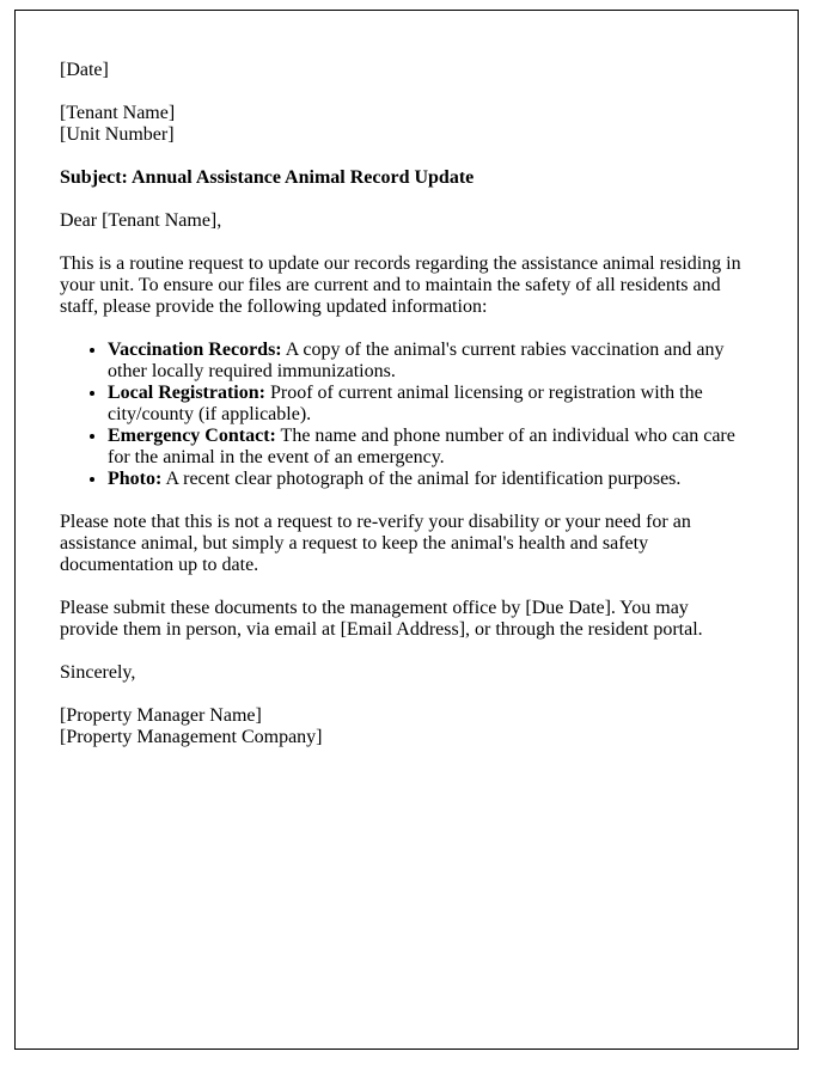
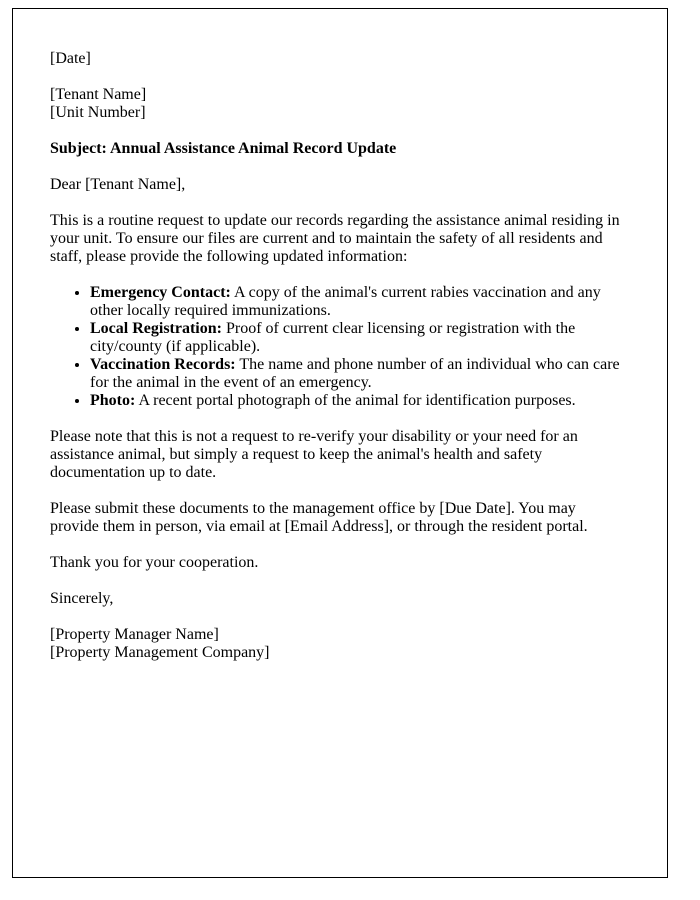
  [Date]
  [Tenant Name]
  [Unit Number]
  Subject: Annual Assistance Animal Record Update
  Dear [Tenant Name],
  This is a routine request to update our records regarding the assistance animal residing in your unit. To ensure our files are current and to maintain the safety of all residents and staff, please provide the following updated information:
- Vaccination Records: A copy of the animal's current rabies vaccination and any other locally required immunizations.
+ Emergency Contact: A copy of the animal's current rabies vaccination and any other locally required immunizations.
- Local Registration: Proof of current animal licensing or registration with the city/county (if applicable).
+ Local Registration: Proof of current clear licensing or registration with the city/county (if applicable).
- Emergency Contact: The name and phone number of an individual who can care for the animal in the event of an emergency.
+ Vaccination Records: The name and phone number of an individual who can care for the animal in the event of an emergency.
- Photo: A recent clear photograph of the animal for identification purposes.
+ Photo: A recent portal photograph of the animal for identification purposes.
  Please note that this is not a request to re-verify your disability or your need for an assistance animal, but simply a request to keep the animal's health and safety documentation up to date.
  Please submit these documents to the management office by [Due Date]. You may provide them in person, via email at [Email Address], or through the resident portal.
+ Thank you for your cooperation.
  Sincerely,
  [Property Manager Name]
  [Property Management Company]
